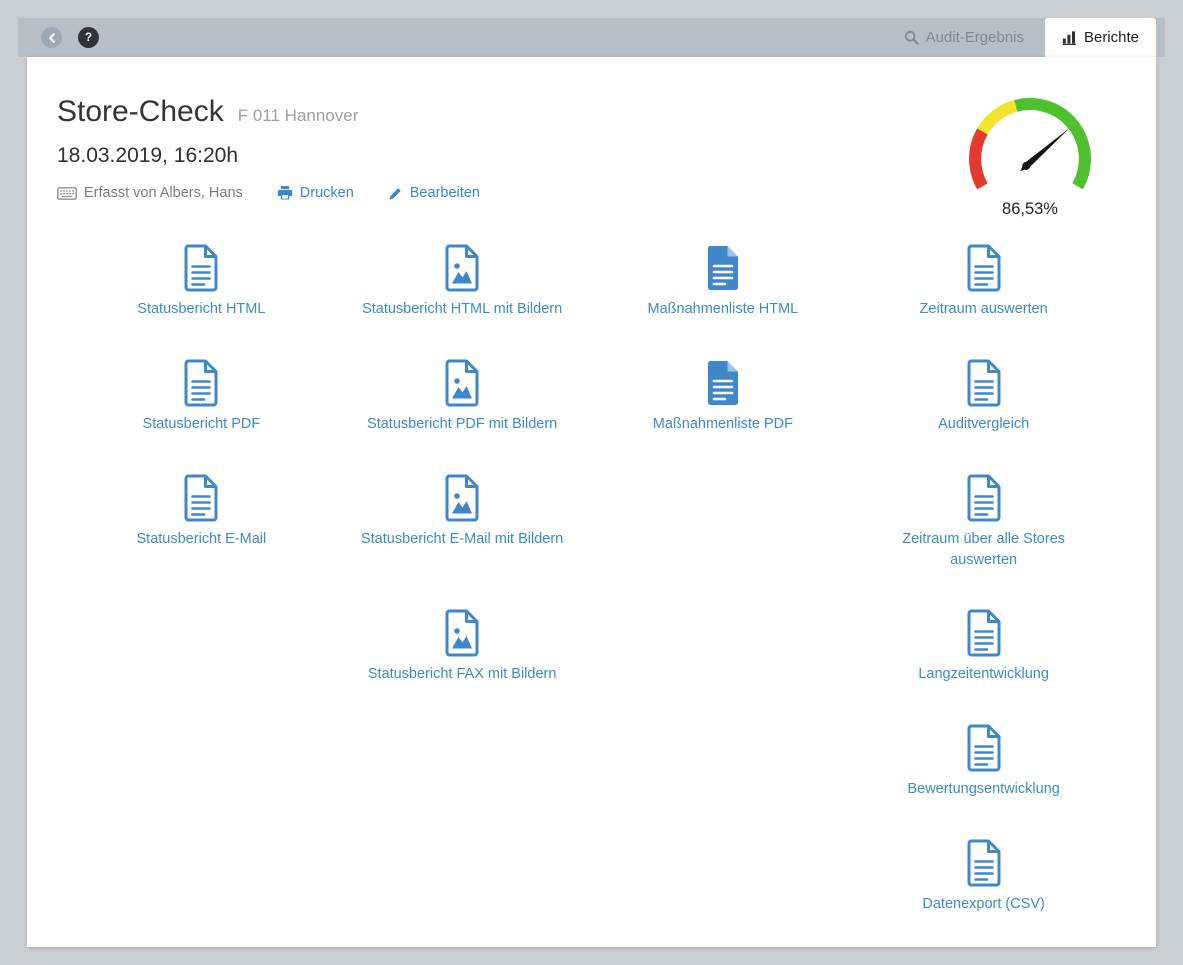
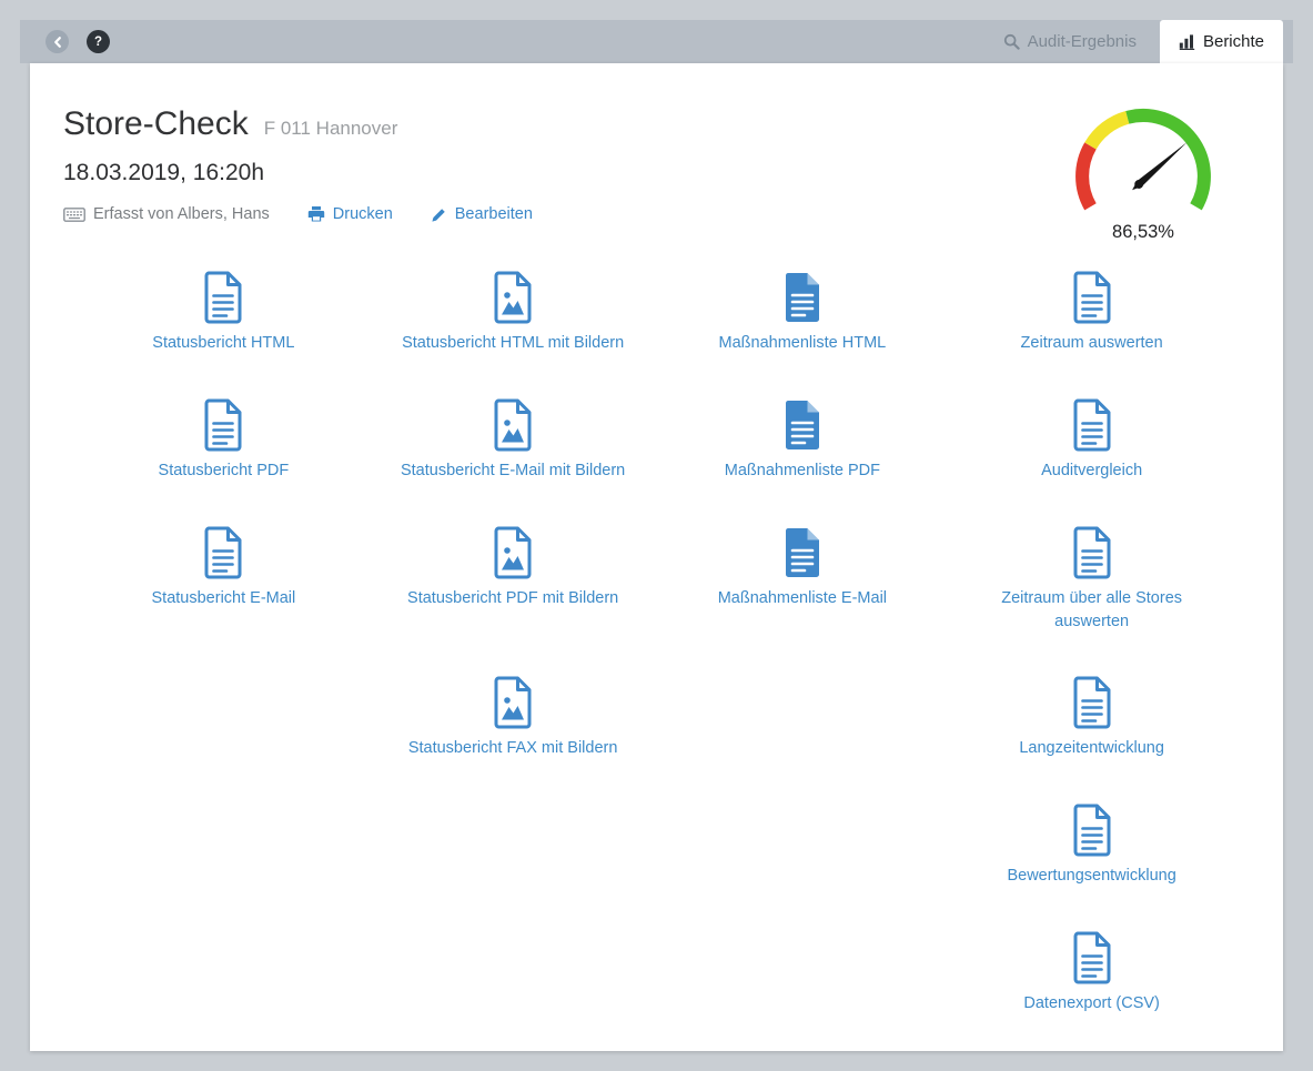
  ?
  Audit-Ergebnis
  Berichte
  Store-Check
  F 011 Hannover
  18.03.2019, 16:20h
  Erfasst von Albers, Hans
  Drucken
  Bearbeiten
  86,53%
  Statusbericht HTML
  Statusbericht HTML mit Bildern
  Maßnahmenliste HTML
  Zeitraum auswerten
  Statusbericht PDF
- Statusbericht PDF mit Bildern
+ Statusbericht E-Mail mit Bildern
  Maßnahmenliste PDF
  Auditvergleich
  Statusbericht E-Mail
- Statusbericht E-Mail mit Bildern
+ Statusbericht PDF mit Bildern
+ Maßnahmenliste E-Mail
  Zeitraum über alle Stores auswerten
  Statusbericht FAX mit Bildern
  Langzeitentwicklung
  Bewertungsentwicklung
  Datenexport (CSV)
